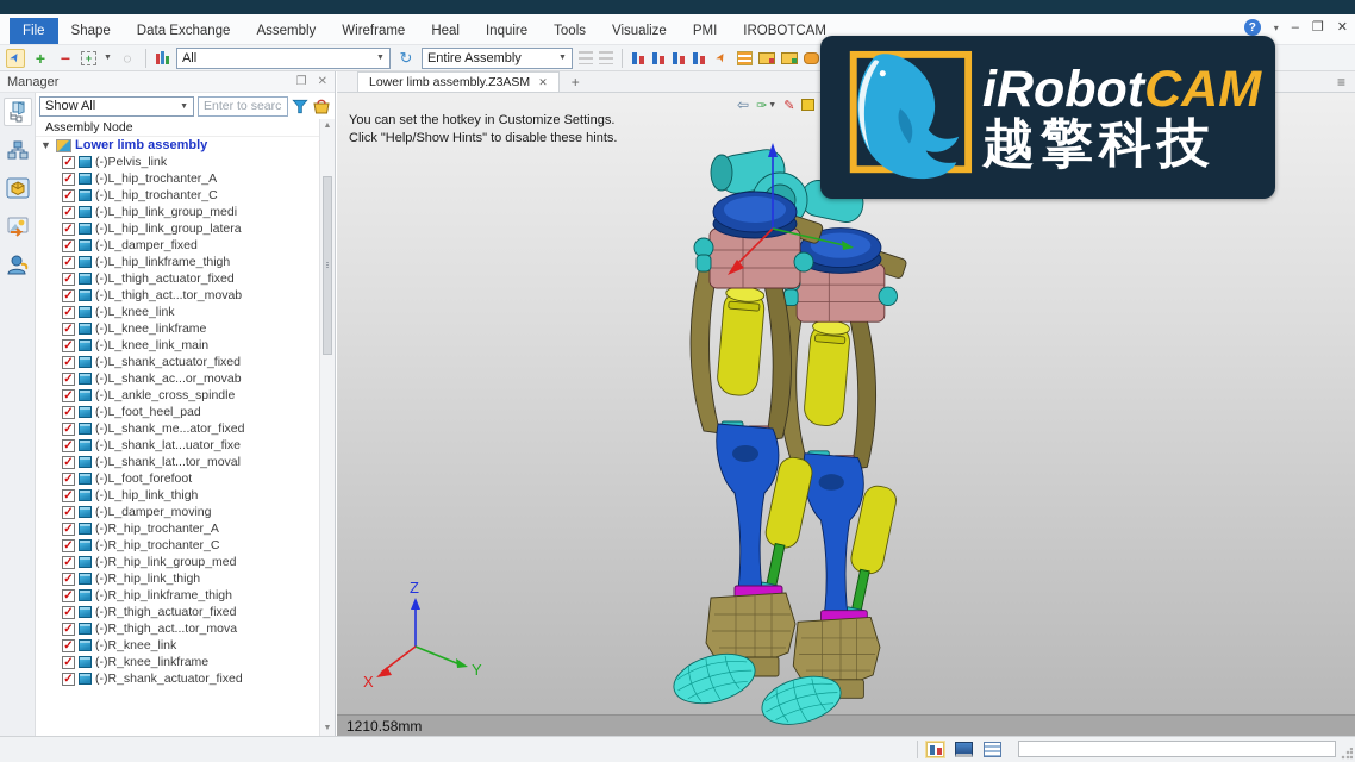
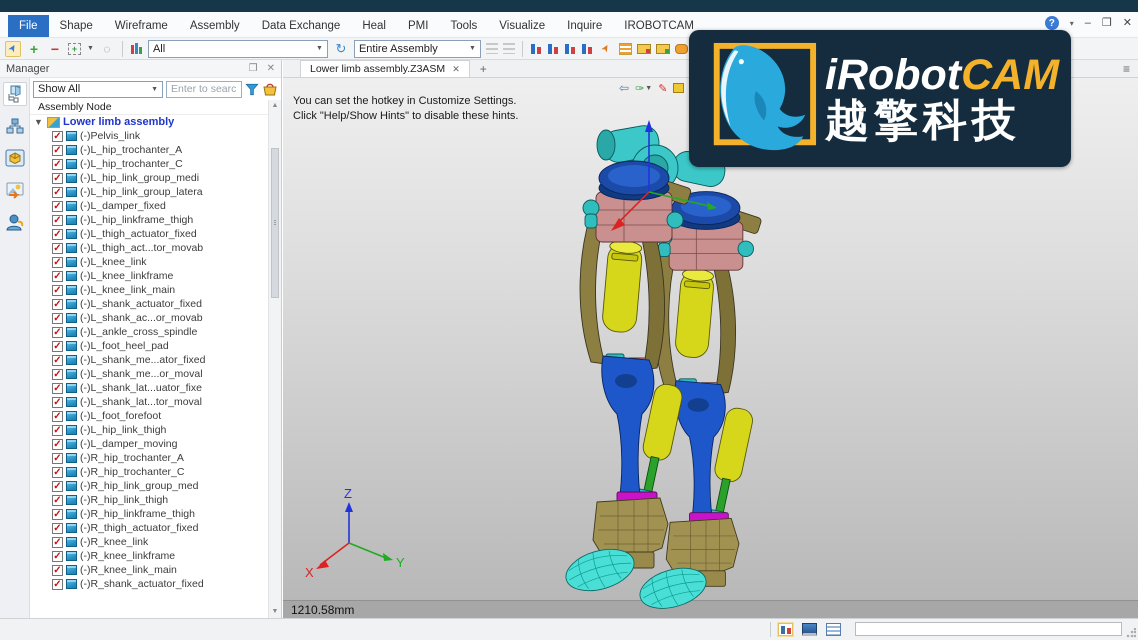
  File
  Shape
- Data Exchange
+ Wireframe
  Assembly
- Wireframe
+ Data Exchange
  Heal
- Inquire
+ PMI
  Tools
  Visualize
- PMI
+ Inquire
  IROBOTCAM
  ?
  ▾
  –
  ❐
  ✕
  +
  −
  +
  ◌
  All
  ↻
  Entire Assembly
  Manager
  ❐
  ✕
  Show All
  Enter to searc
  Assembly Node
  ▼
  Lower limb assembly
  (-)Pelvis_link
  (-)L_hip_trochanter_A
  (-)L_hip_trochanter_C
  (-)L_hip_link_group_medi
  (-)L_hip_link_group_latera
  (-)L_damper_fixed
  (-)L_hip_linkframe_thigh
  (-)L_thigh_actuator_fixed
  (-)L_thigh_act...tor_movab
  (-)L_knee_link
  (-)L_knee_linkframe
  (-)L_knee_link_main
  (-)L_shank_actuator_fixed
  (-)L_shank_ac...or_movab
  (-)L_ankle_cross_spindle
  (-)L_foot_heel_pad
  (-)L_shank_me...ator_fixed
+ (-)L_shank_me...or_moval
  (-)L_shank_lat...uator_fixe
  (-)L_shank_lat...tor_moval
  (-)L_foot_forefoot
  (-)L_hip_link_thigh
  (-)L_damper_moving
  (-)R_hip_trochanter_A
  (-)R_hip_trochanter_C
  (-)R_hip_link_group_med
  (-)R_hip_link_thigh
  (-)R_hip_linkframe_thigh
  (-)R_thigh_actuator_fixed
- (-)R_thigh_act...tor_mova
  (-)R_knee_link
  (-)R_knee_linkframe
+ (-)R_knee_link_main
  (-)R_shank_actuator_fixed
  Lower limb assembly.Z3ASM
  ✕
  +
  ≡
  1210.58mm
  Z
  Y
  X
  ⇦
  ✑
  ✎
  You can set the hotkey in Customize Settings.
  Click "Help/Show Hints" to disable these hints.
  iRobotCAM
  越擎科技
